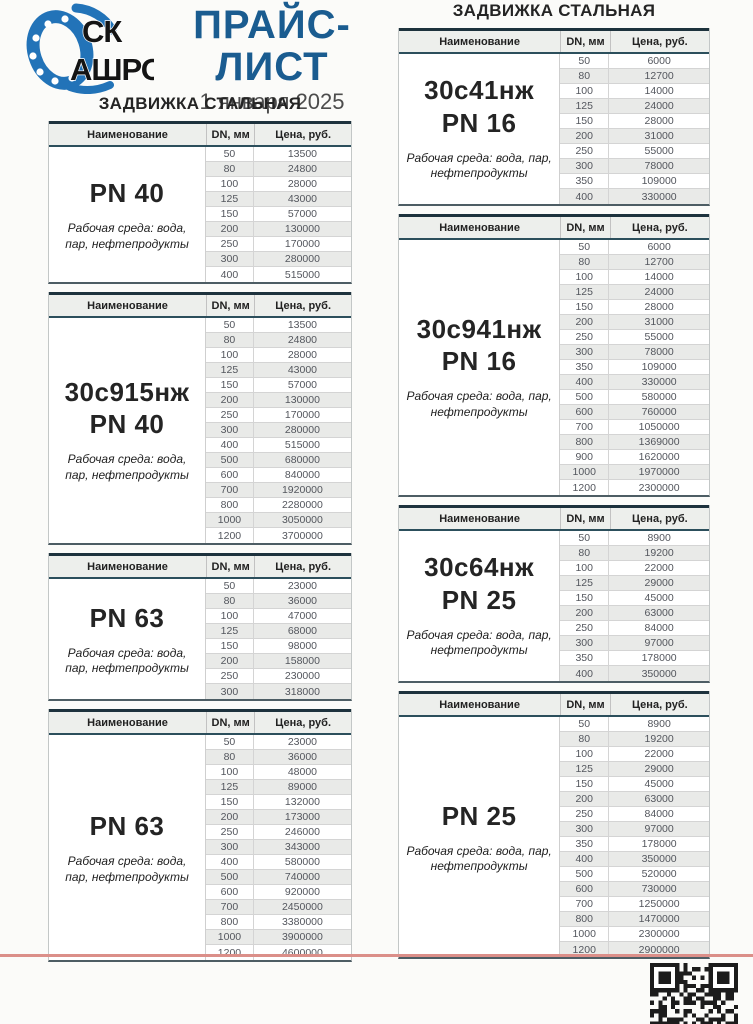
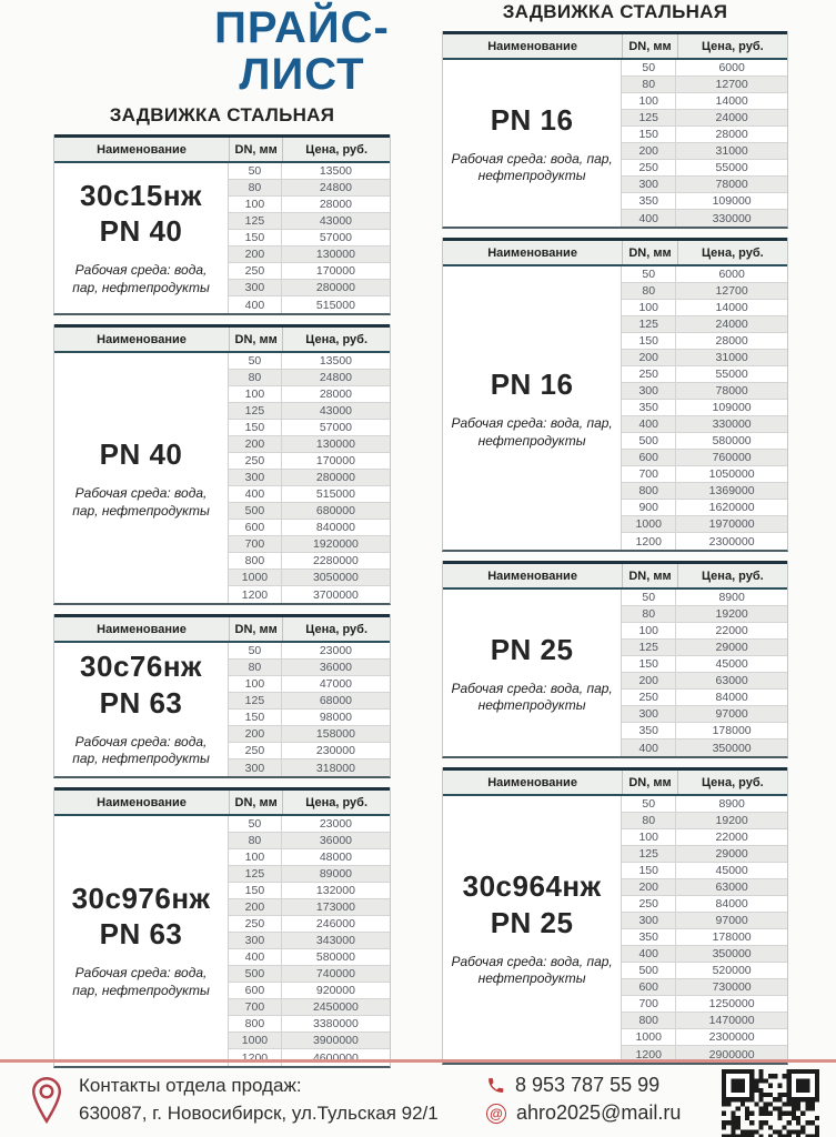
- СК
- АШРО
  ПРАЙС-ЛИСТ
- 1 января 2025
  ЗАДВИЖКА СТАЛЬНАЯ
  Наименование
  DN, мм
  Цена, руб.
+ 30с15нж
  PN 40
  Рабочая среда: вода, пар, нефтепродукты
  50
  13500
  80
  24800
  100
  28000
  125
  43000
  150
  57000
  200
  130000
  250
  170000
  300
  280000
  400
  515000
  Наименование
  DN, мм
  Цена, руб.
- 30с915нж
  PN 40
  Рабочая среда: вода, пар, нефтепродукты
  50
  13500
  80
  24800
  100
  28000
  125
  43000
  150
  57000
  200
  130000
  250
  170000
  300
  280000
  400
  515000
  500
  680000
  600
  840000
  700
  1920000
  800
  2280000
  1000
  3050000
  1200
  3700000
  Наименование
  DN, мм
  Цена, руб.
+ 30с76нж
  PN 63
  Рабочая среда: вода, пар, нефтепродукты
  50
  23000
  80
  36000
  100
  47000
  125
  68000
  150
  98000
  200
  158000
  250
  230000
  300
  318000
  Наименование
  DN, мм
  Цена, руб.
+ 30с976нж
  PN 63
  Рабочая среда: вода, пар, нефтепродукты
  50
  23000
  80
  36000
  100
  48000
  125
  89000
  150
  132000
  200
  173000
  250
  246000
  300
  343000
  400
  580000
  500
  740000
  600
  920000
  700
  2450000
  800
  3380000
  1000
  3900000
  1200
  4600000
  ЗАДВИЖКА СТАЛЬНАЯ
  Наименование
  DN, мм
  Цена, руб.
- 30с41нж
  PN 16
  Рабочая среда: вода, пар, нефтепродукты
  50
  6000
  80
  12700
  100
  14000
  125
  24000
  150
  28000
  200
  31000
  250
  55000
  300
  78000
  350
  109000
  400
  330000
  Наименование
  DN, мм
  Цена, руб.
- 30с941нж
  PN 16
  Рабочая среда: вода, пар, нефтепродукты
  50
  6000
  80
  12700
  100
  14000
  125
  24000
  150
  28000
  200
  31000
  250
  55000
  300
  78000
  350
  109000
  400
  330000
  500
  580000
  600
  760000
  700
  1050000
  800
  1369000
  900
  1620000
  1000
  1970000
  1200
  2300000
  Наименование
  DN, мм
  Цена, руб.
- 30с64нж
  PN 25
  Рабочая среда: вода, пар, нефтепродукты
  50
  8900
  80
  19200
  100
  22000
  125
  29000
  150
  45000
  200
  63000
  250
  84000
  300
  97000
  350
  178000
  400
  350000
  Наименование
  DN, мм
  Цена, руб.
+ 30с964нж
  PN 25
  Рабочая среда: вода, пар, нефтепродукты
  50
  8900
  80
  19200
  100
  22000
  125
  29000
  150
  45000
  200
  63000
  250
  84000
  300
  97000
  350
  178000
  400
  350000
  500
  520000
  600
  730000
  700
  1250000
  800
  1470000
  1000
  2300000
  1200
  2900000
+ Контакты отдела продаж:
+ 630087, г. Новосибирск, ул.Тульская 92/1
+ 8 953 787 55 99
+ @
+ ahro2025@mail.ru
